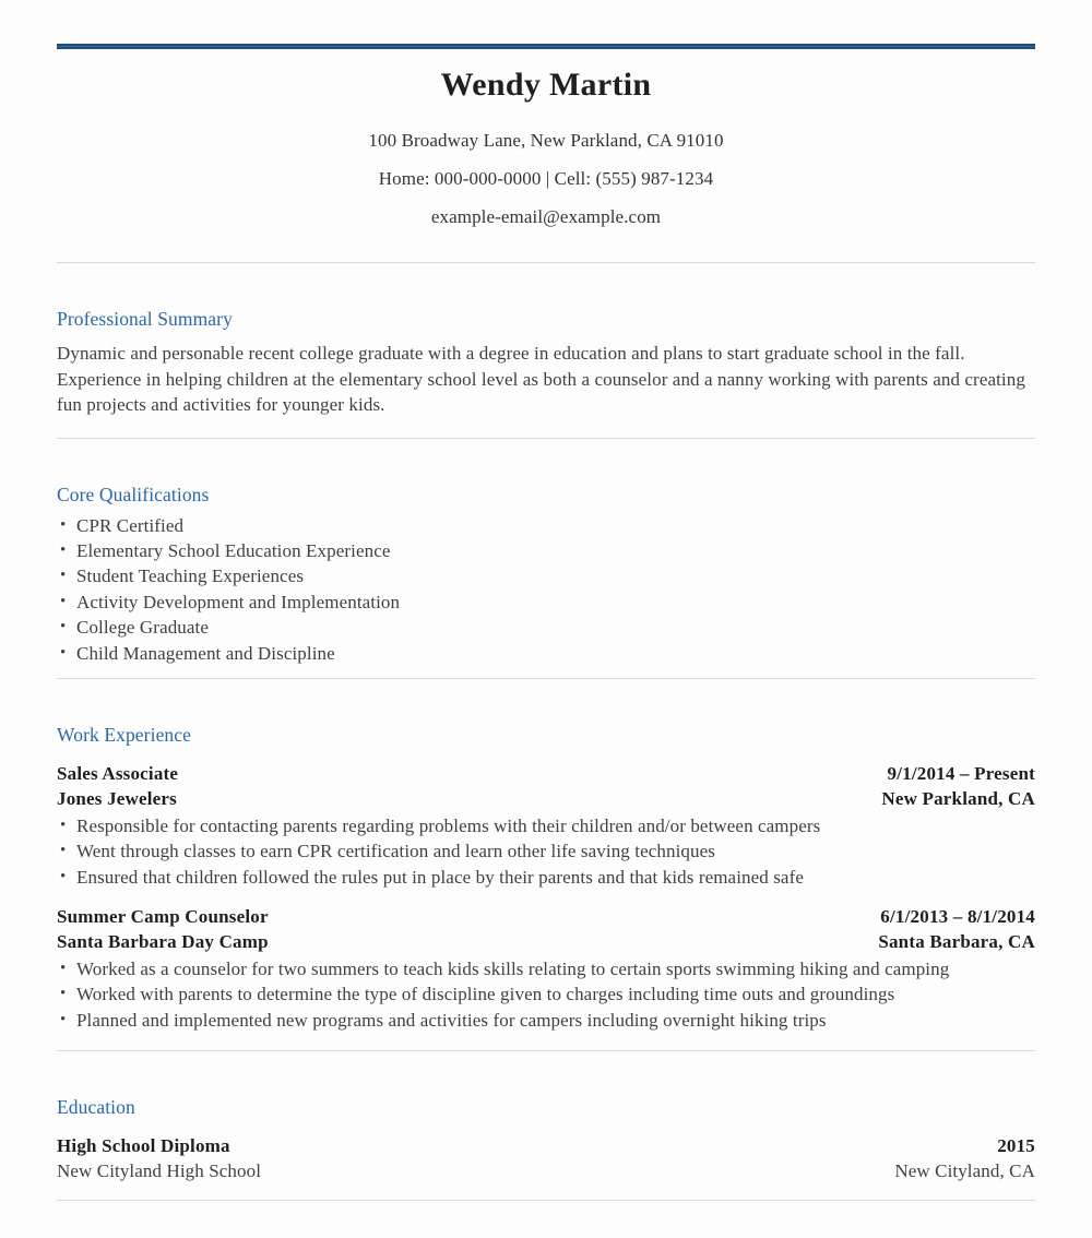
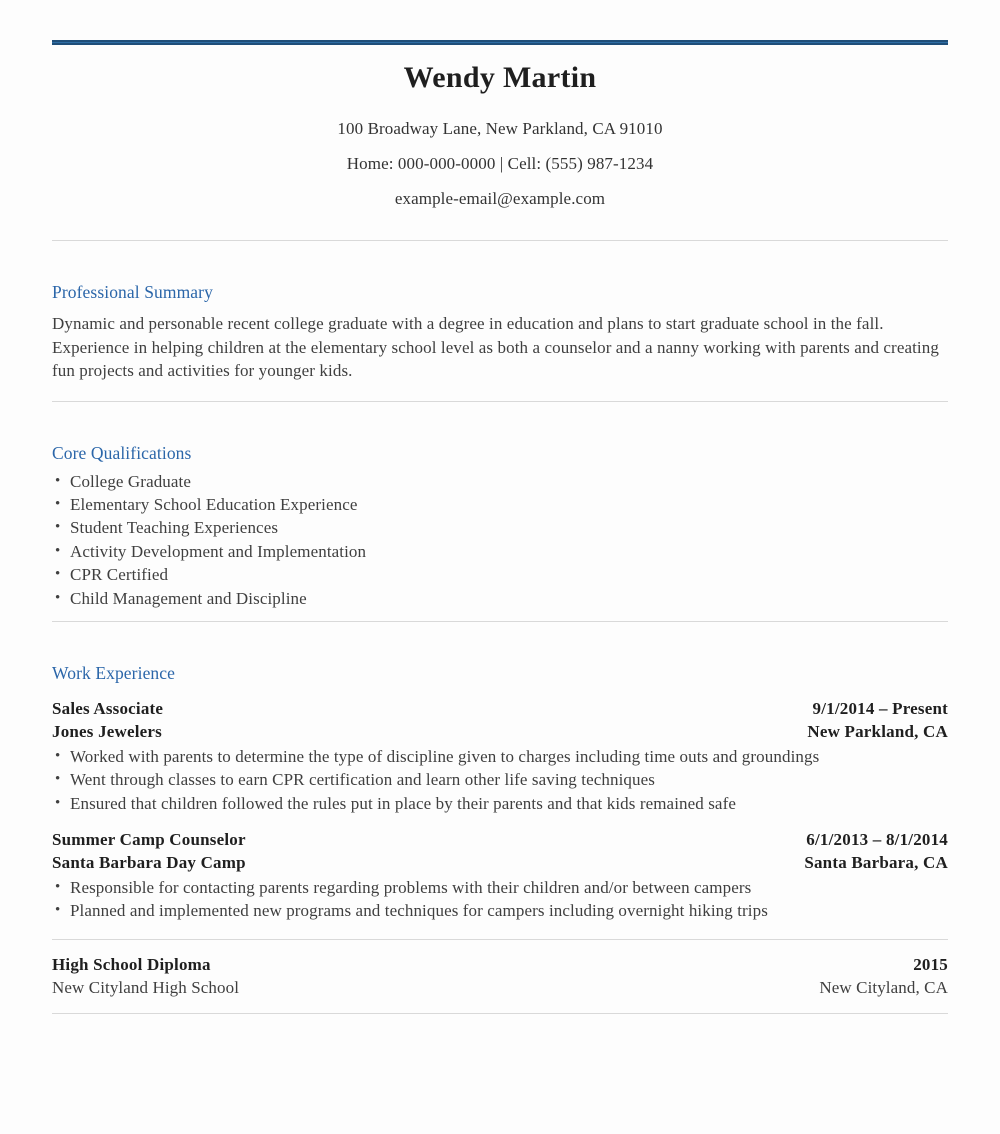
  Wendy Martin
  100 Broadway Lane, New Parkland, CA 91010
  Home: 000-000-0000 | Cell: (555) 987-1234
  example-email@example.com
  Professional Summary
  Dynamic and personable recent college graduate with a degree in education and plans to start graduate school in the fall. Experience in helping children at the elementary school level as both a counselor and a nanny working with parents and creating fun projects and activities for younger kids.
  Core Qualifications
- CPR Certified
+ College Graduate
  Elementary School Education Experience
  Student Teaching Experiences
  Activity Development and Implementation
- College Graduate
+ CPR Certified
  Child Management and Discipline
  Work Experience
  Sales Associate
  9/1/2014 – Present
  Jones Jewelers
  New Parkland, CA
- Responsible for contacting parents regarding problems with their children and/or between campers
+ Worked with parents to determine the type of discipline given to charges including time outs and groundings
  Went through classes to earn CPR certification and learn other life saving techniques
  Ensured that children followed the rules put in place by their parents and that kids remained safe
  Summer Camp Counselor
  6/1/2013 – 8/1/2014
  Santa Barbara Day Camp
  Santa Barbara, CA
- Worked as a counselor for two summers to teach kids skills relating to certain sports swimming hiking and camping
- Worked with parents to determine the type of discipline given to charges including time outs and groundings
+ Responsible for contacting parents regarding problems with their children and/or between campers
- Planned and implemented new programs and activities for campers including overnight hiking trips
+ Planned and implemented new programs and techniques for campers including overnight hiking trips
- Education
  High School Diploma
  2015
  New Cityland High School
  New Cityland, CA
